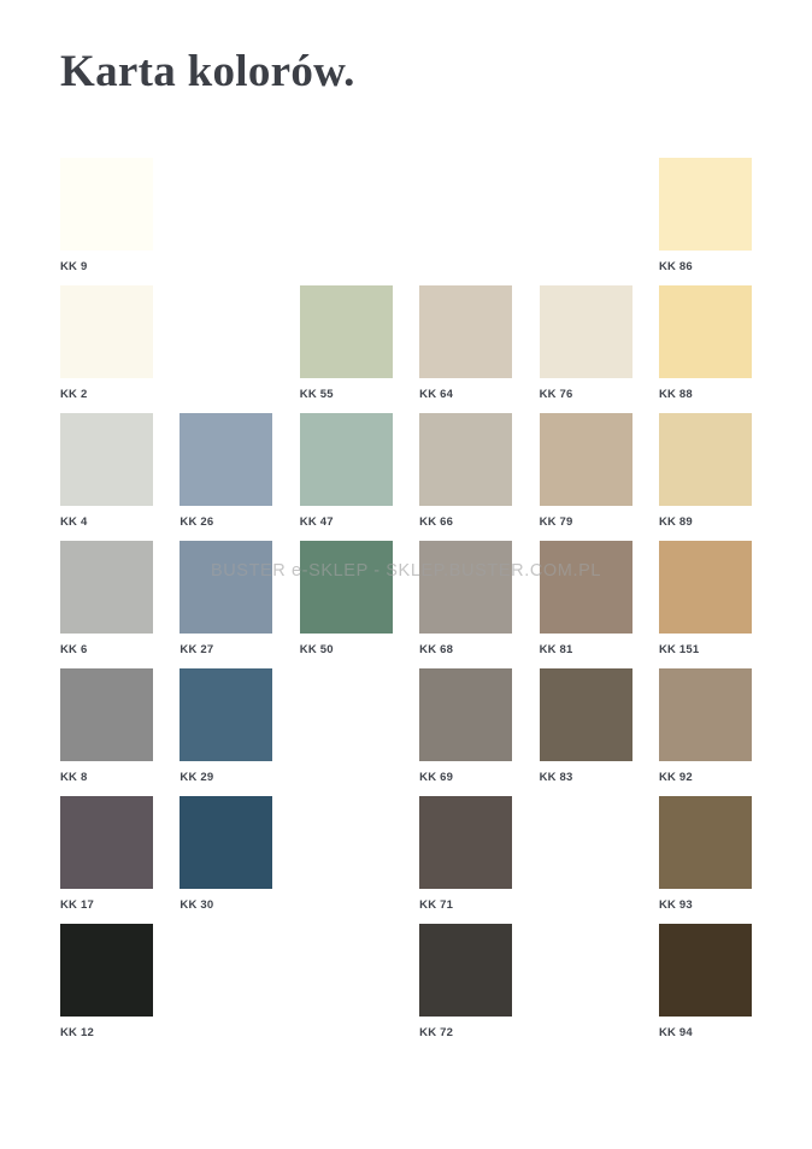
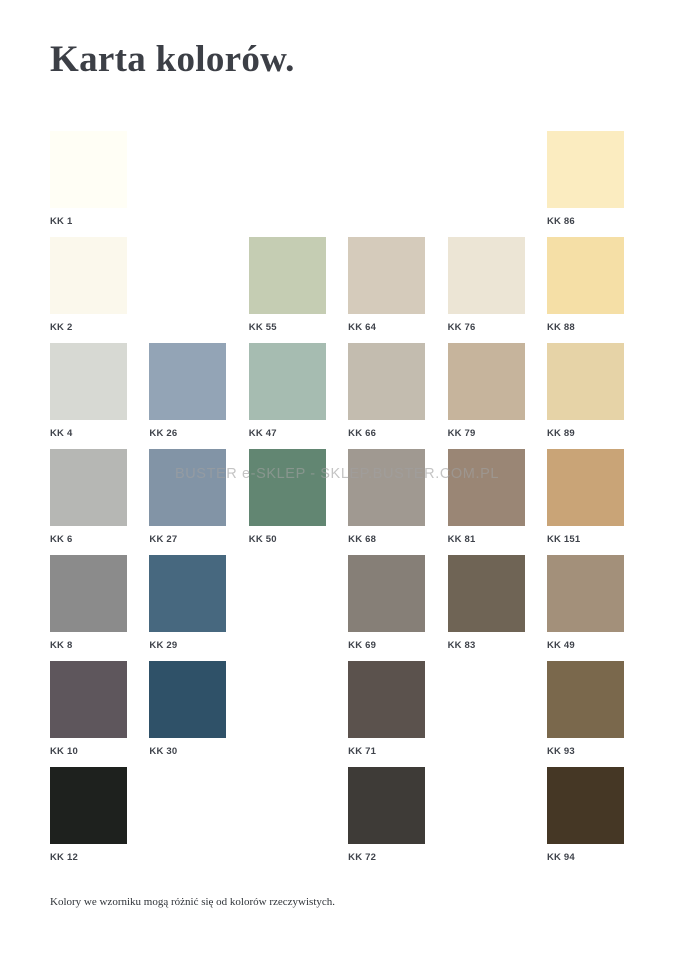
  Karta kolorów.
- KK 9
+ KK 1
  KK 86
  KK 2
  KK 55
  KK 64
  KK 76
  KK 88
  KK 4
  KK 26
  KK 47
  KK 66
  KK 79
  KK 89
  KK 6
  KK 27
  KK 50
  KK 68
  KK 81
  KK 151
  KK 8
  KK 29
  KK 69
  KK 83
- KK 92
+ KK 49
- KK 17
+ KK 10
  KK 30
  KK 71
  KK 93
  KK 12
  KK 72
  KK 94
  BUSTER e-SKLEP - SKLEP.BUSTER.COM.PL
+ Kolory we wzorniku mogą różnić się od kolorów rzeczywistych.
